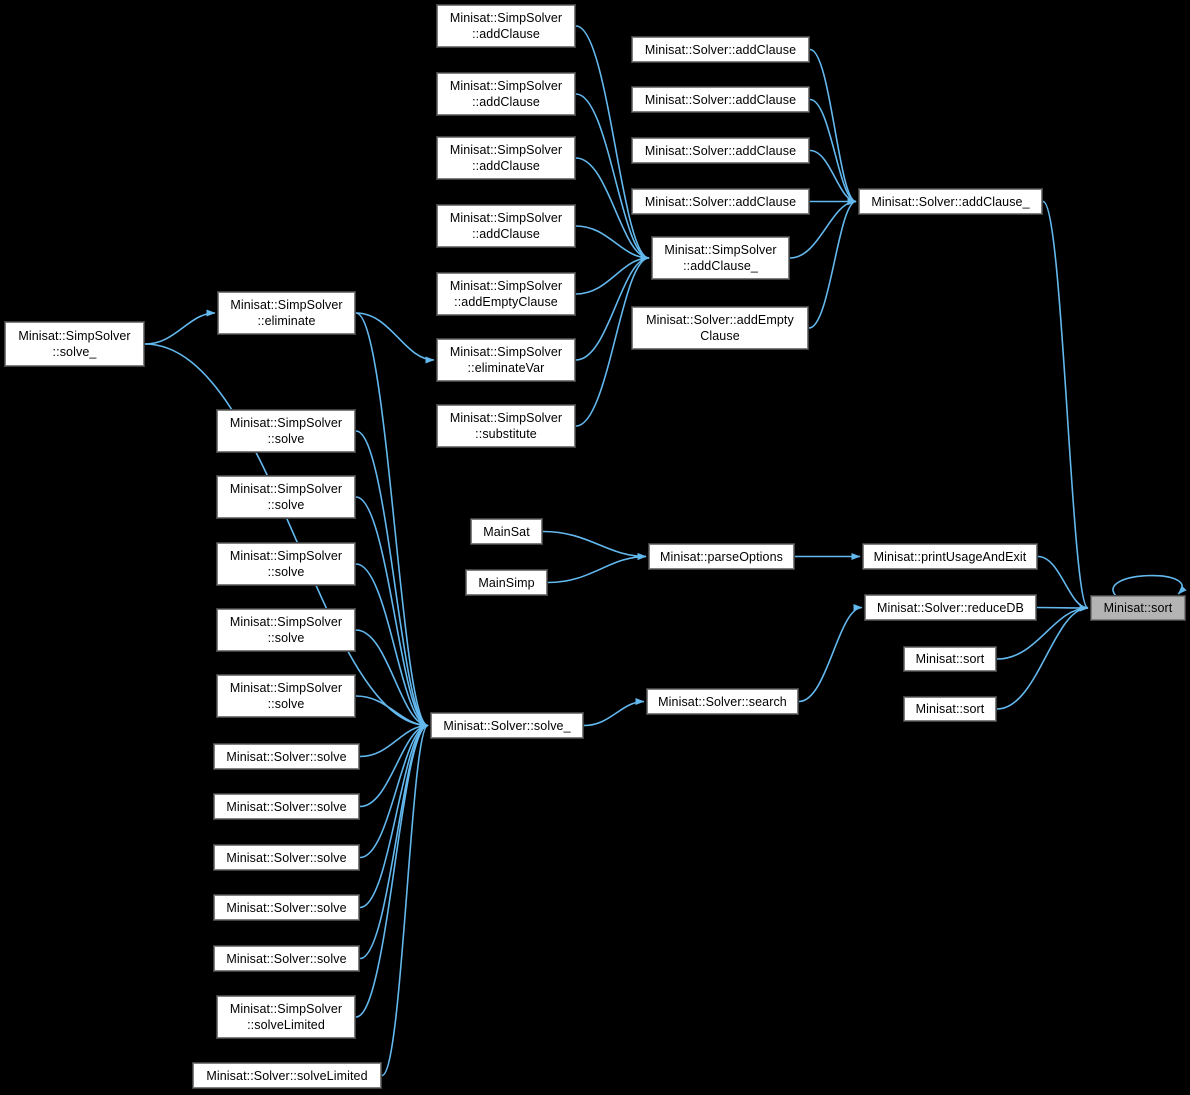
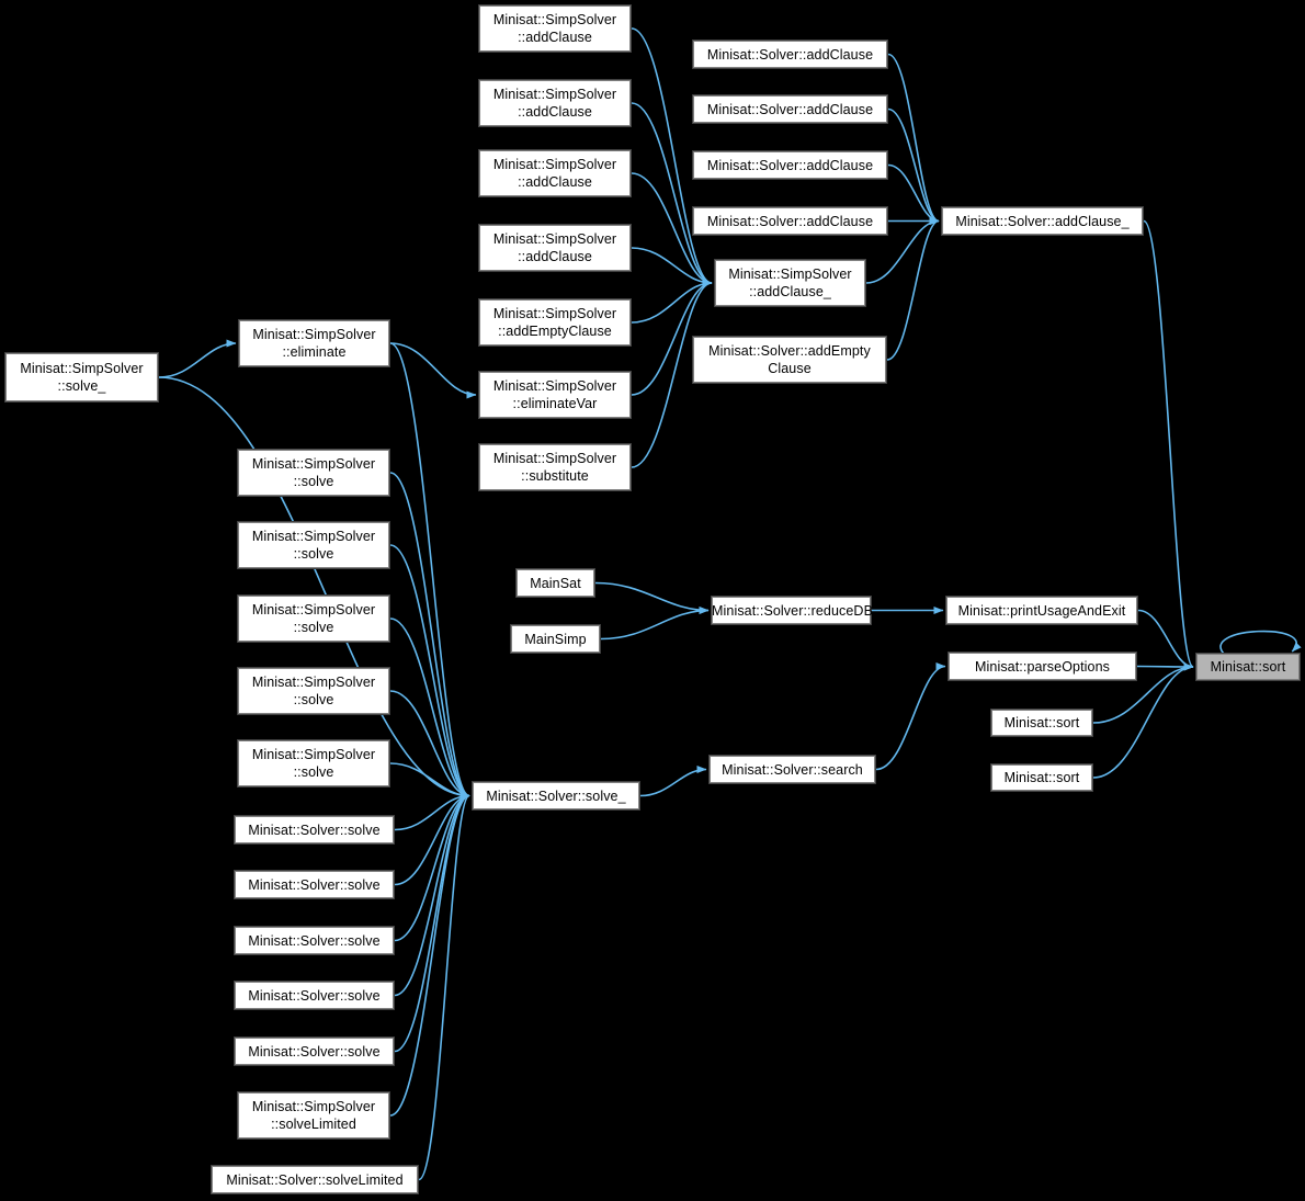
  Minisat::SimpSolver
  ::solve_
  Minisat::SimpSolver
  ::eliminate
  Minisat::SimpSolver
  ::addClause
  Minisat::SimpSolver
  ::addClause
  Minisat::SimpSolver
  ::addClause
  Minisat::SimpSolver
  ::addClause
  Minisat::SimpSolver
  ::addEmptyClause
  Minisat::SimpSolver
  ::eliminateVar
  Minisat::SimpSolver
  ::substitute
  Minisat::Solver::addClause
  Minisat::Solver::addClause
  Minisat::Solver::addClause
  Minisat::Solver::addClause
  Minisat::SimpSolver
  ::addClause_
  Minisat::Solver::addEmpty
  Clause
  Minisat::Solver::addClause_
  Minisat::SimpSolver
  ::solve
  Minisat::SimpSolver
  ::solve
  Minisat::SimpSolver
  ::solve
  Minisat::SimpSolver
  ::solve
  Minisat::SimpSolver
  ::solve
  Minisat::Solver::solve
  Minisat::Solver::solve
  Minisat::Solver::solve
  Minisat::Solver::solve
  Minisat::Solver::solve
  Minisat::SimpSolver
  ::solveLimited
  Minisat::Solver::solveLimited
  Minisat::Solver::solve_
  MainSat
  MainSimp
- Minisat::parseOptions
+ Minisat::Solver::reduceDB
  Minisat::Solver::search
  Minisat::printUsageAndExit
- Minisat::Solver::reduceDB
+ Minisat::parseOptions
  Minisat::sort
  Minisat::sort
  Minisat::sort
